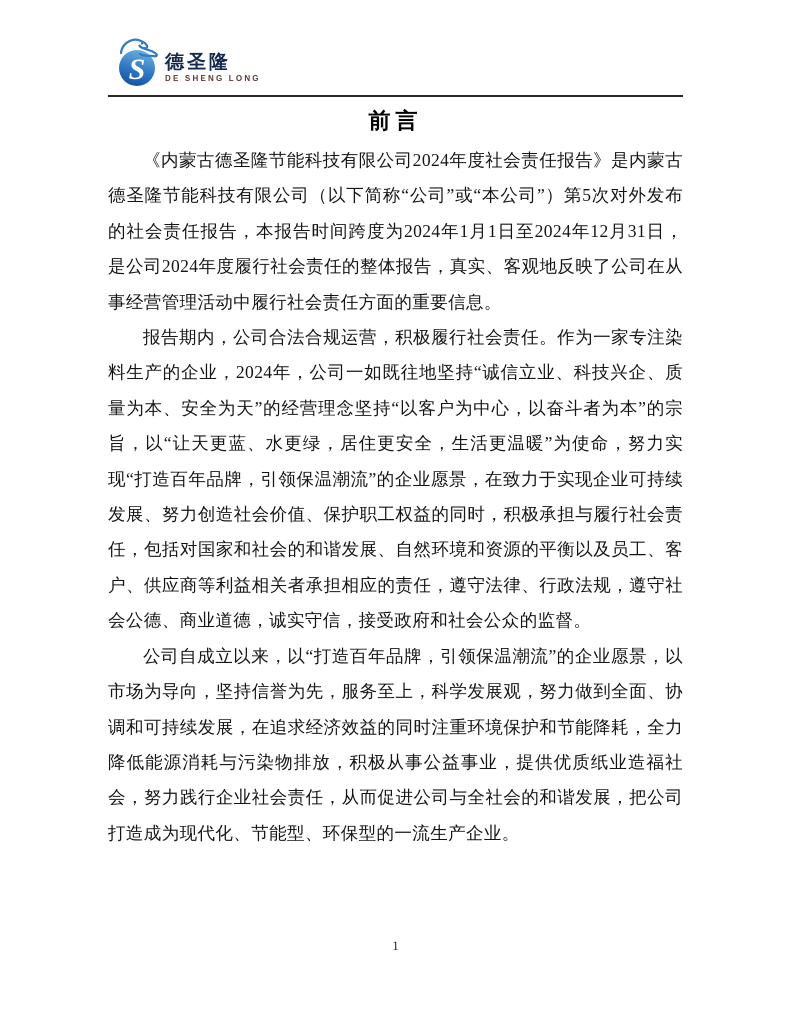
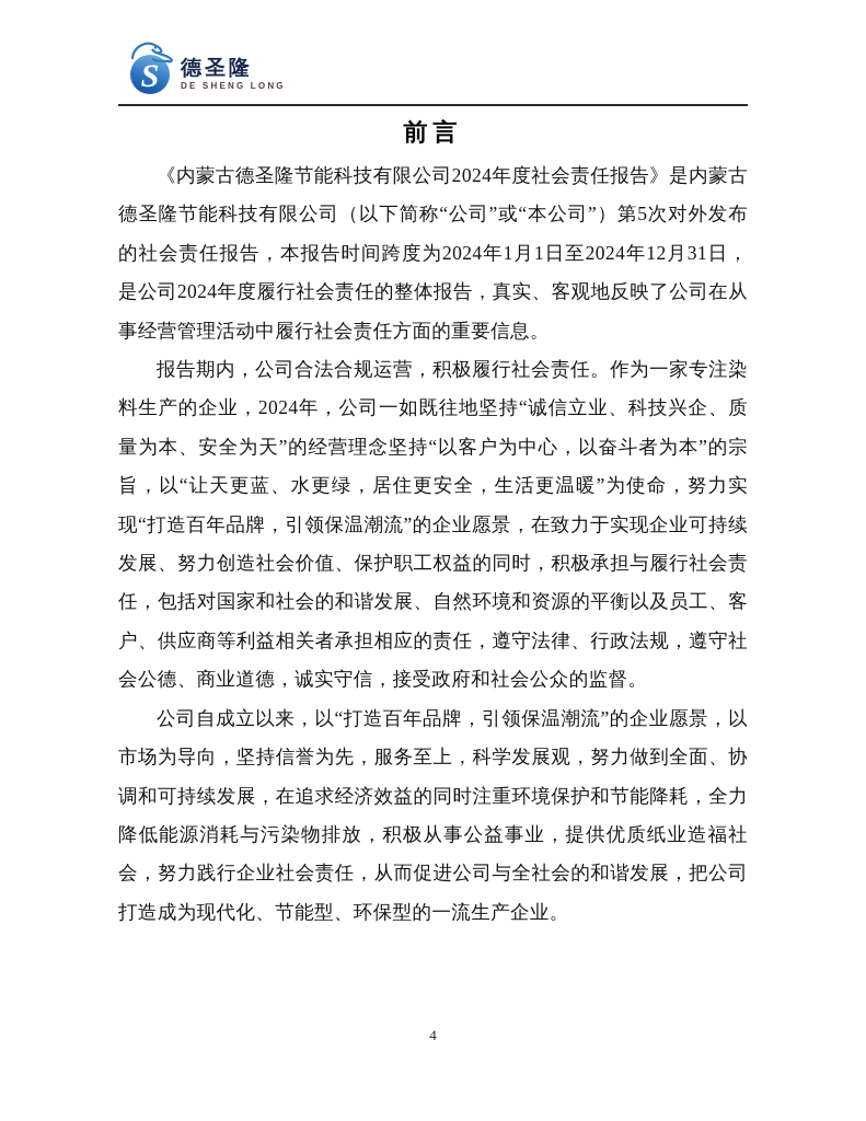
  S
  德圣隆
  DE SHENG LONG
  前言
  《内蒙古德圣隆节能科技有限公司2024年度社会责任报告》是内蒙古德圣隆节能科技有限公司（以下简称“公司”或“本公司”）第5次对外发布的社会责任报告，本报告时间跨度为2024年1月1日至2024年12月31日，是公司2024年度履行社会责任的整体报告，真实、客观地反映了公司在从事经营管理活动中履行社会责任方面的重要信息。
  报告期内，公司合法合规运营，积极履行社会责任。作为一家专注染料生产的企业，2024年，公司一如既往地坚持“诚信立业、科技兴企、质量为本、安全为天”的经营理念坚持“以客户为中心，以奋斗者为本”的宗旨，以“让天更蓝、水更绿，居住更安全，生活更温暖”为使命，努力实现“打造百年品牌，引领保温潮流”的企业愿景，在致力于实现企业可持续发展、努力创造社会价值、保护职工权益的同时，积极承担与履行社会责任，包括对国家和社会的和谐发展、自然环境和资源的平衡以及员工、客户、供应商等利益相关者承担相应的责任，遵守法律、行政法规，遵守社会公德、商业道德，诚实守信，接受政府和社会公众的监督。
  公司自成立以来，以“打造百年品牌，引领保温潮流”的企业愿景，以市场为导向，坚持信誉为先，服务至上，科学发展观，努力做到全面、协调和可持续发展，在追求经济效益的同时注重环境保护和节能降耗，全力降低能源消耗与污染物排放，积极从事公益事业，提供优质纸业造福社会，努力践行企业社会责任，从而促进公司与全社会的和谐发展，把公司打造成为现代化、节能型、环保型的一流生产企业。
- 1
+ 4
